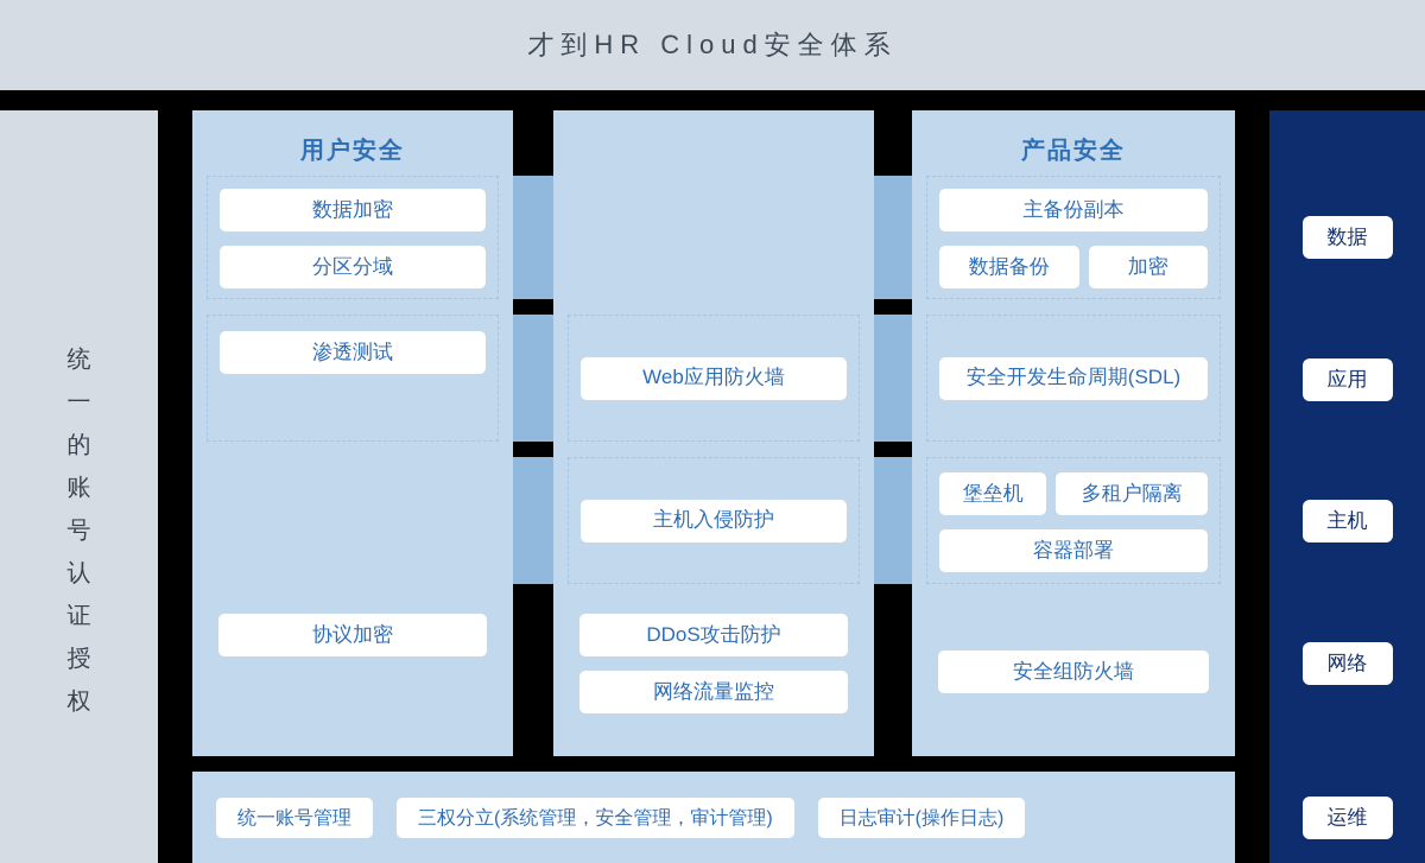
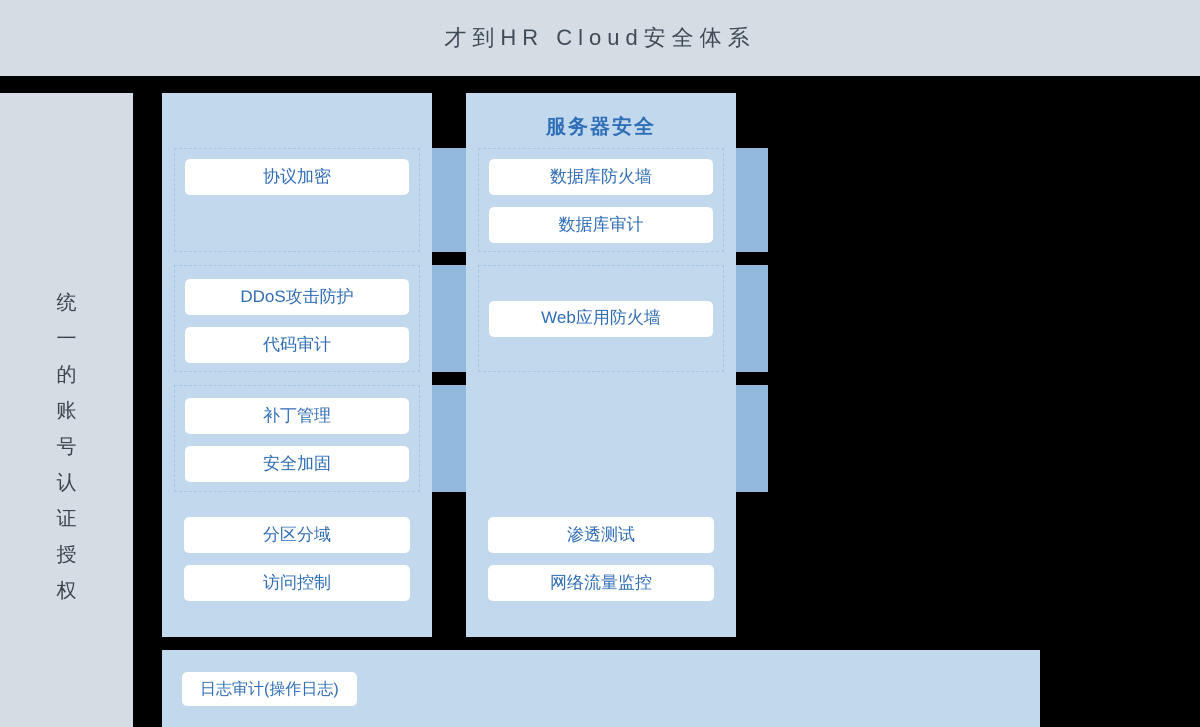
  才到HR Cloud安全体系
  统一的账号认证授权
- 用户安全
- 数据加密
- 分区分域
+ 协议加密
- 渗透测试
+ DDoS攻击防护
+ 代码审计
+ 补丁管理
+ 安全加固
- 协议加密
+ 分区分域
+ 访问控制
+ 服务器安全
+ 数据库防火墙
+ 数据库审计
  Web应用防火墙
- 主机入侵防护
- DDoS攻击防护
+ 渗透测试
  网络流量监控
- 产品安全
- 主备份副本
- 数据备份
- 加密
- 安全开发生命周期(SDL)
- 堡垒机
- 多租户隔离
- 容器部署
- 安全组防火墙
- 数据
- 应用
- 主机
- 网络
- 运维
- 统一账号管理
- 三权分立(系统管理，安全管理，审计管理)
  日志审计(操作日志)
